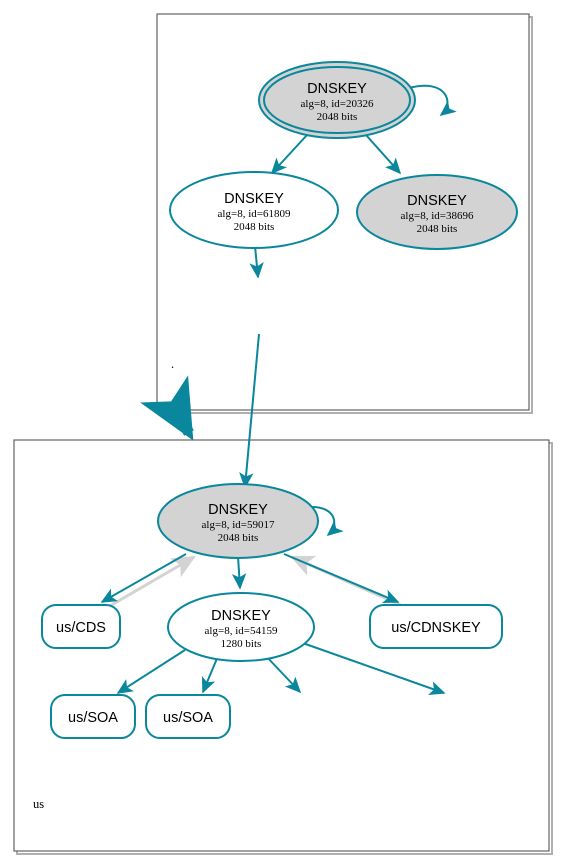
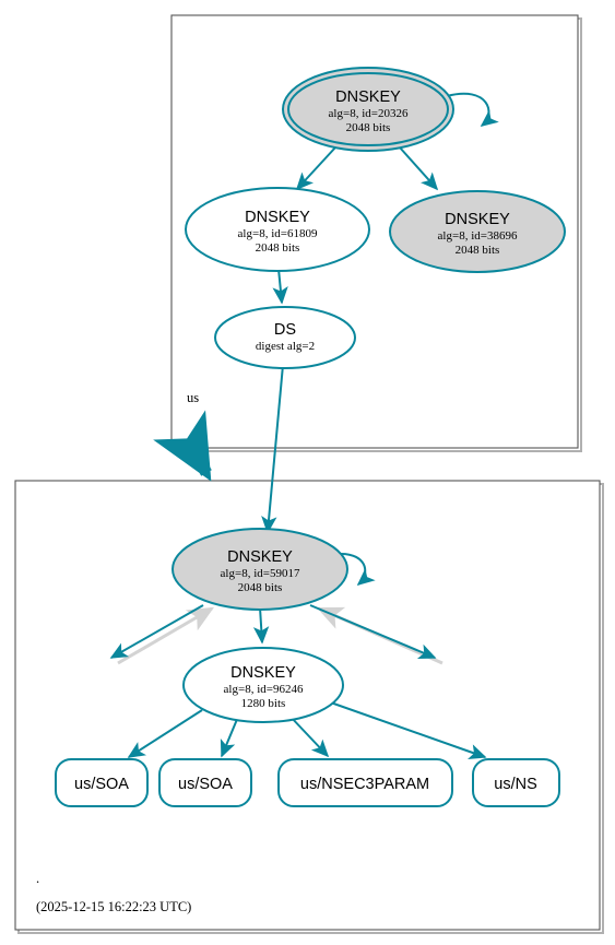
  DNSKEY
  alg=8, id=20326
  2048 bits
  DNSKEY
  alg=8, id=61809
  2048 bits
  DNSKEY
  alg=8, id=38696
  2048 bits
+ DS
+ digest alg=2
- .
+ us
  DNSKEY
  alg=8, id=59017
  2048 bits
  DNSKEY
- alg=8, id=54159
+ alg=8, id=96246
  1280 bits
- us/CDS
- us/CDNSKEY
  us/SOA
  us/SOA
+ us/NSEC3PARAM
+ us/NS
- us
+ .
+ (2025-12-15 16:22:23 UTC)
